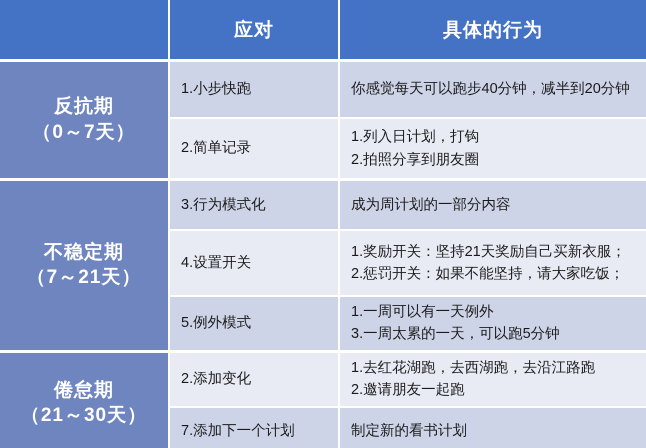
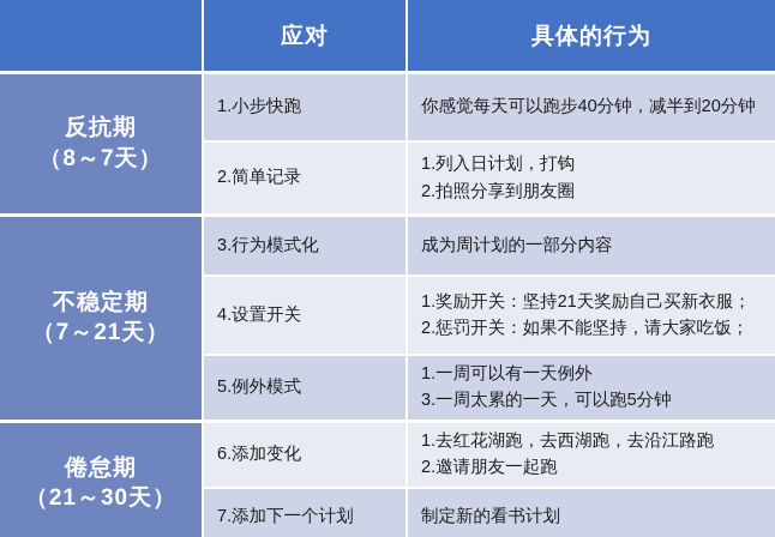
  	应对	具体的行为
- 反抗期 （0～7天）	1.小步快跑	你感觉每天可以跑步40分钟，减半到20分钟
+ 反抗期 （8～7天）	1.小步快跑	你感觉每天可以跑步40分钟，减半到20分钟
  2.简单记录	1.列入日计划，打钩 2.拍照分享到朋友圈
  不稳定期 （7～21天）	3.行为模式化	成为周计划的一部分内容
  4.设置开关	1.奖励开关：坚持21天奖励自己买新衣服； 2.惩罚开关：如果不能坚持，请大家吃饭；
  5.例外模式	1.一周可以有一天例外 3.一周太累的一天，可以跑5分钟
- 倦怠期 （21～30天）	2.添加变化	1.去红花湖跑，去西湖跑，去沿江路跑 2.邀请朋友一起跑
+ 倦怠期 （21～30天）	6.添加变化	1.去红花湖跑，去西湖跑，去沿江路跑 2.邀请朋友一起跑
  7.添加下一个计划	制定新的看书计划
